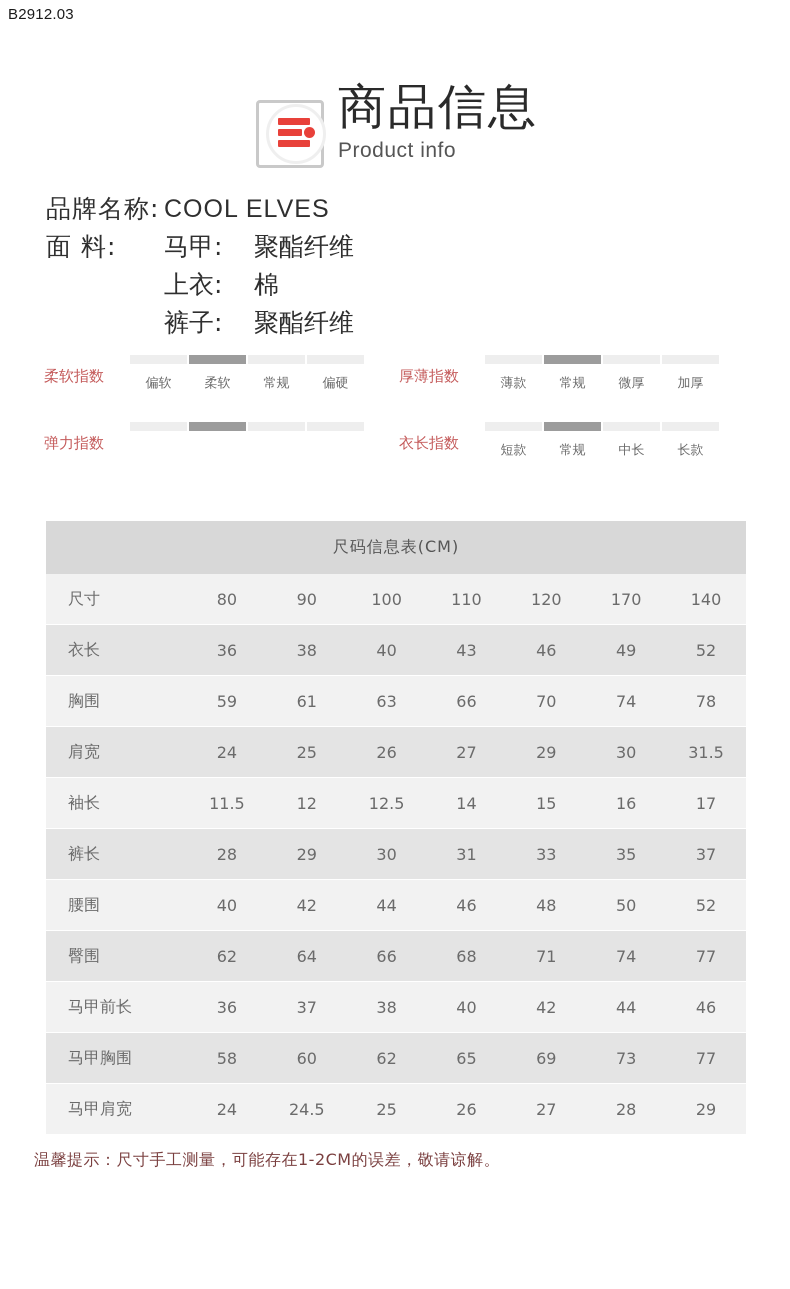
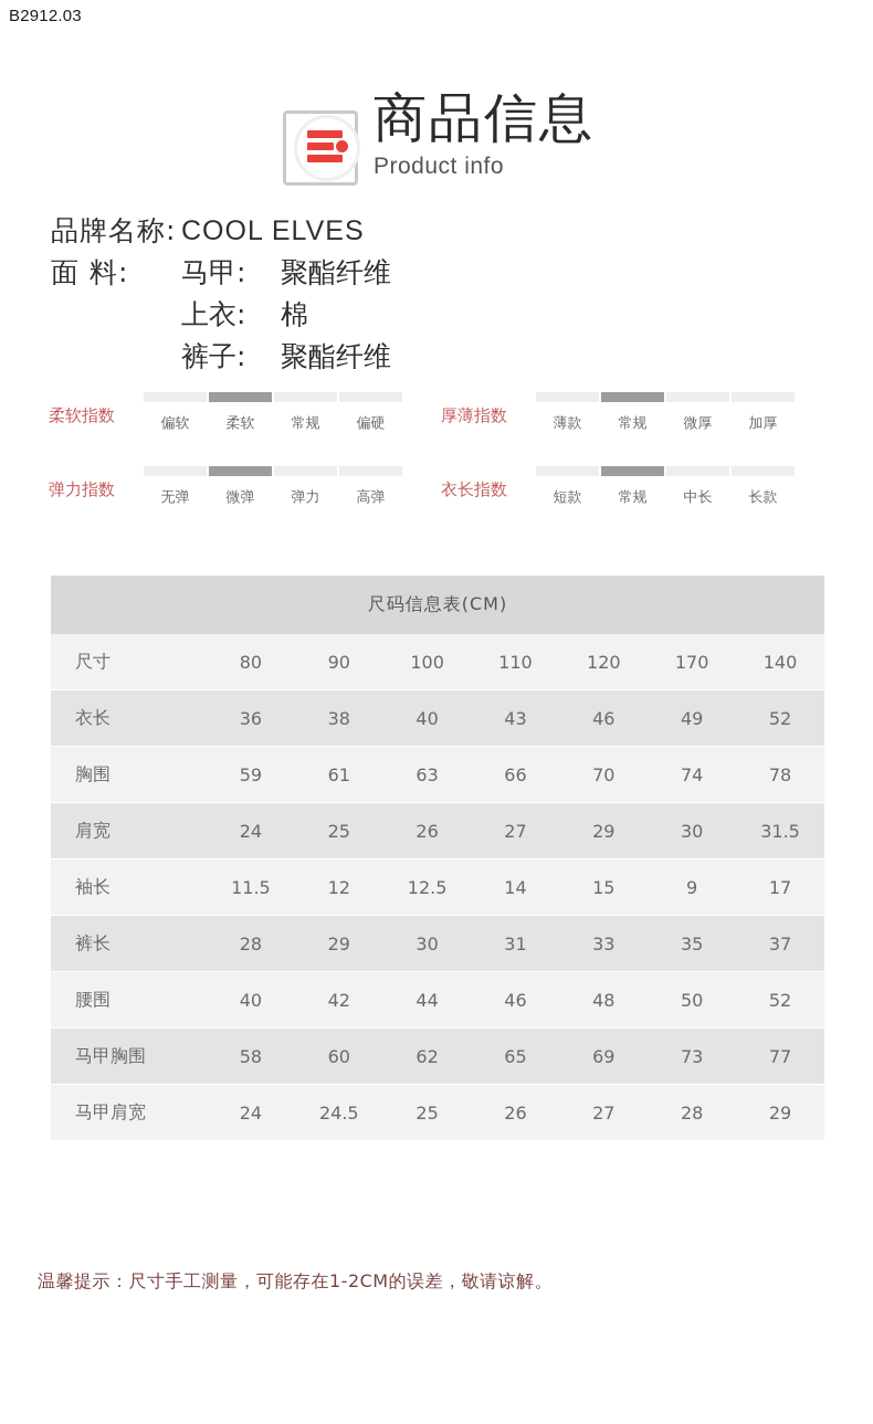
  B2912.03
  商品信息
  Product info
  品牌名称:
  COOL ELVES
  面 料:
  马甲:
  聚酯纤维
  上衣:
  棉
  裤子:
  聚酯纤维
  柔软指数
  偏软
  柔软
  常规
  偏硬
  厚薄指数
  薄款
  常规
  微厚
  加厚
  弹力指数
+ 无弹
+ 微弹
+ 弹力
+ 高弹
  衣长指数
  短款
  常规
  中长
  长款
  尺码信息表(CM)
  尺寸	80	90	100	110	120	170	140
  衣长	36	38	40	43	46	49	52
  胸围	59	61	63	66	70	74	78
  肩宽	24	25	26	27	29	30	31.5
- 袖长	11.5	12	12.5	14	15	16	17
+ 袖长	11.5	12	12.5	14	15	9	17
  裤长	28	29	30	31	33	35	37
  腰围	40	42	44	46	48	50	52
- 臀围	62	64	66	68	71	74	77
- 马甲前长	36	37	38	40	42	44	46
  马甲胸围	58	60	62	65	69	73	77
  马甲肩宽	24	24.5	25	26	27	28	29
  温馨提示：尺寸手工测量，可能存在1-2CM的误差，敬请谅解。
